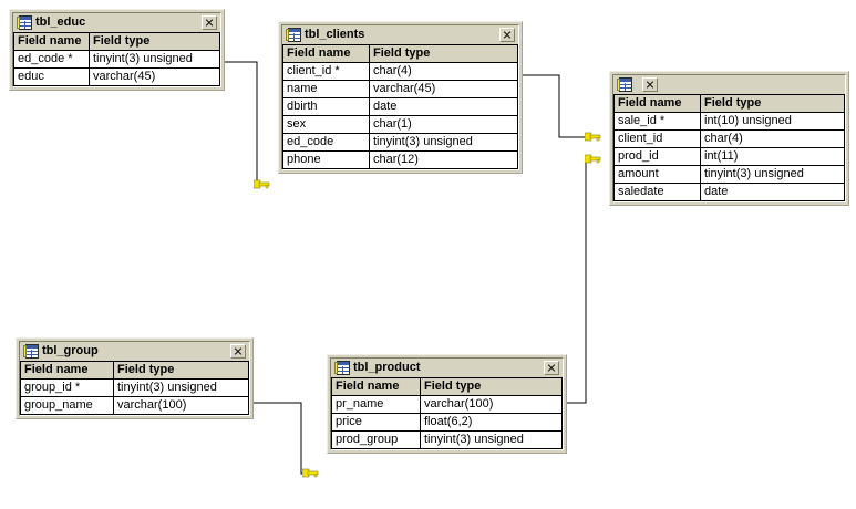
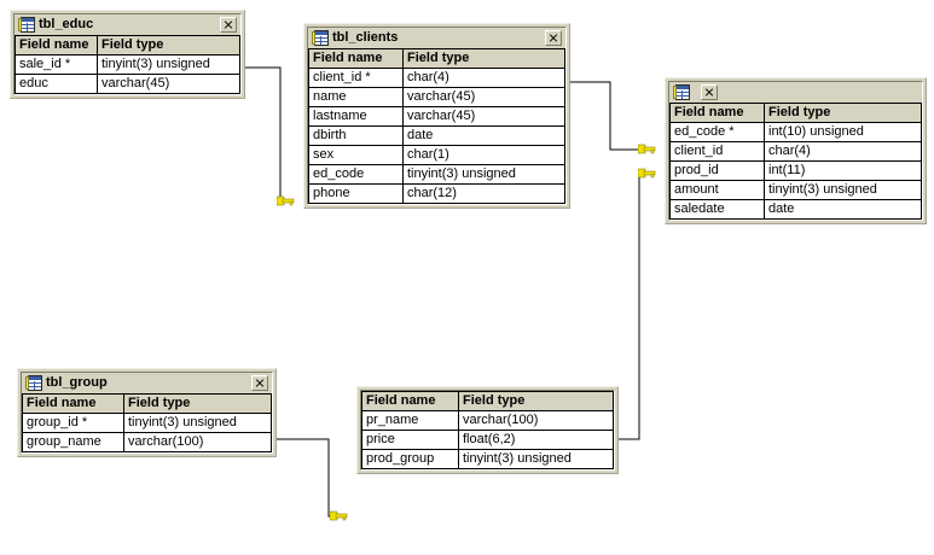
  tbl_educ
  Field name	Field type
- ed_code *	tinyint(3) unsigned
+ sale_id *	tinyint(3) unsigned
  educ	varchar(45)
  tbl_clients
  Field name	Field type
  client_id *	char(4)
  name	varchar(45)
+ lastname	varchar(45)
  dbirth	date
  sex	char(1)
  ed_code	tinyint(3) unsigned
  phone	char(12)
  Field name	Field type
- sale_id *	int(10) unsigned
+ ed_code *	int(10) unsigned
  client_id	char(4)
  prod_id	int(11)
  amount	tinyint(3) unsigned
  saledate	date
  tbl_group
  Field name	Field type
  group_id *	tinyint(3) unsigned
  group_name	varchar(100)
- tbl_product
  Field name	Field type
  pr_name	varchar(100)
  price	float(6,2)
  prod_group	tinyint(3) unsigned
